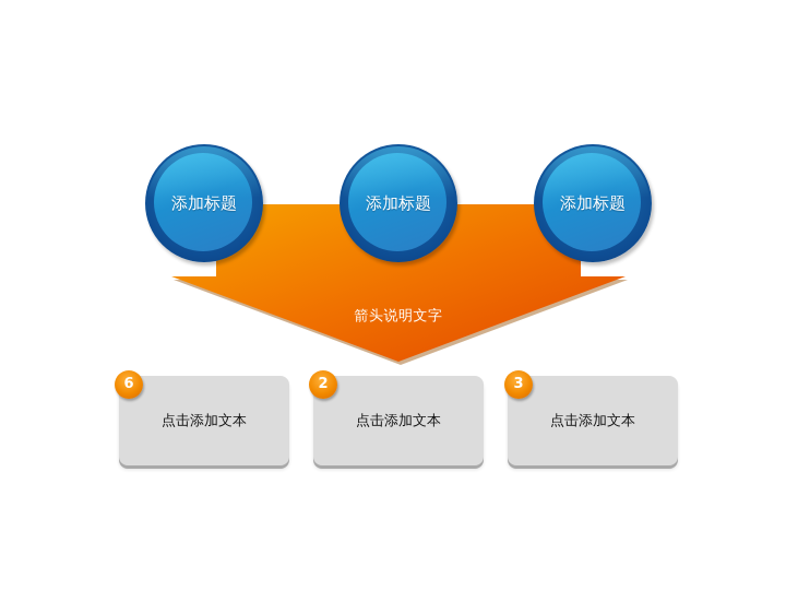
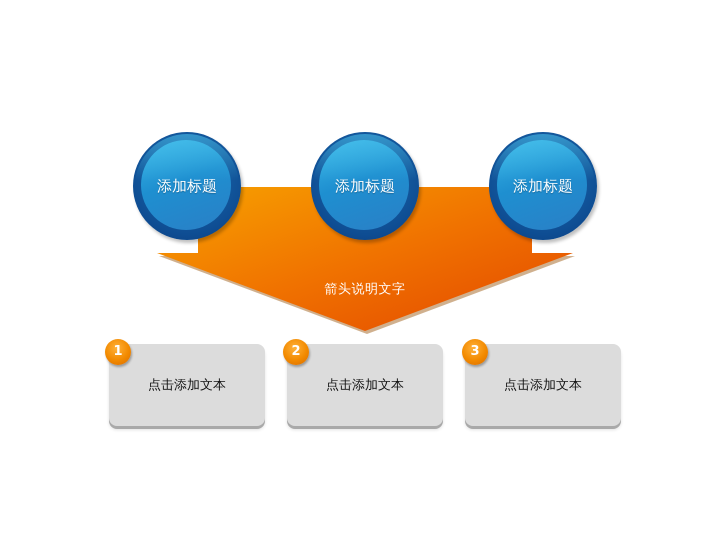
  箭头说明文字
  添加标题
  添加标题
  添加标题
  点击添加文本
- 6
+ 1
  点击添加文本
  2
  点击添加文本
  3
